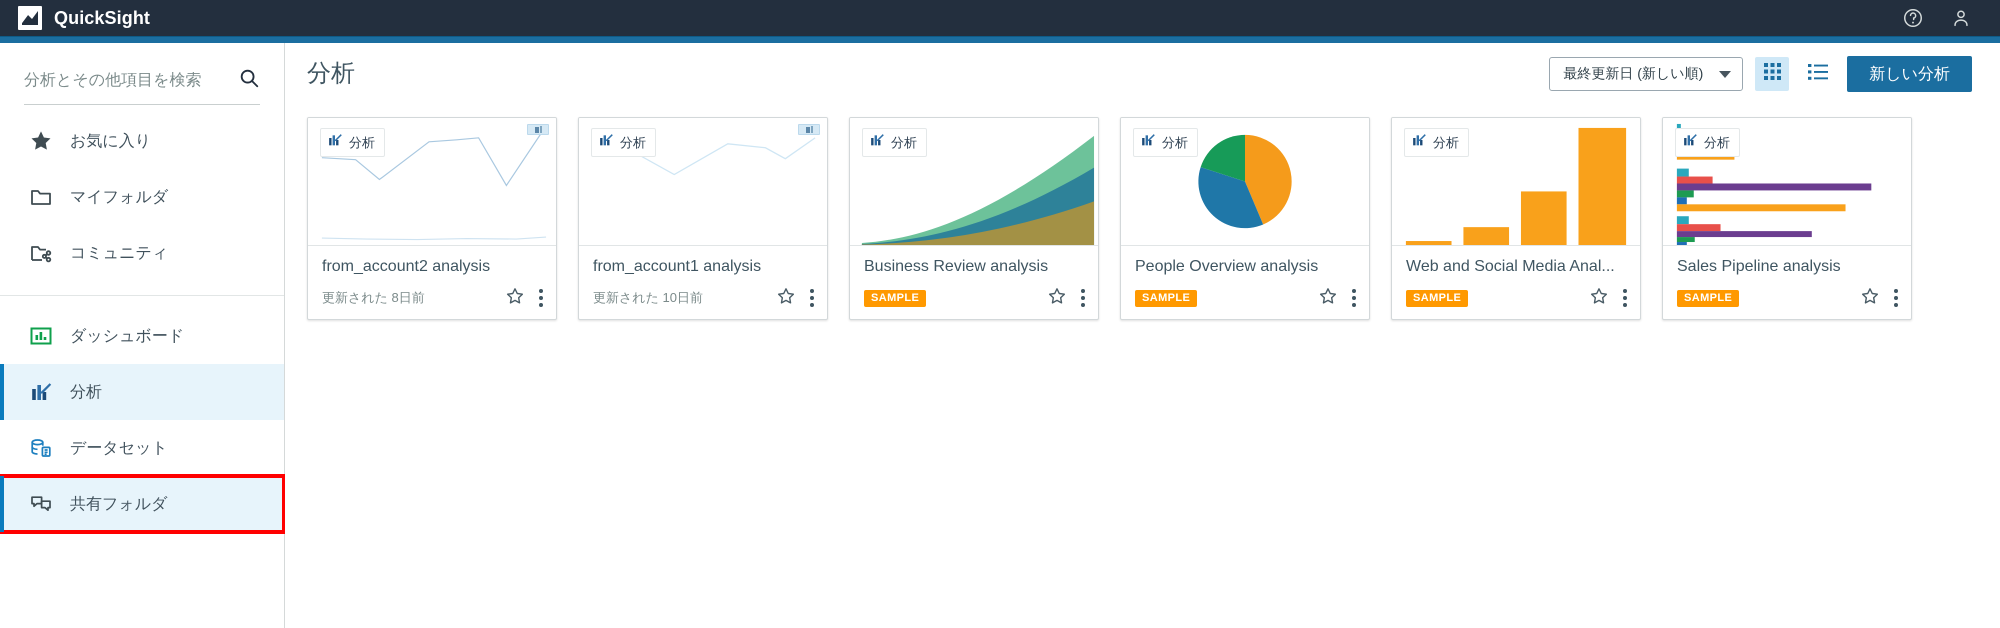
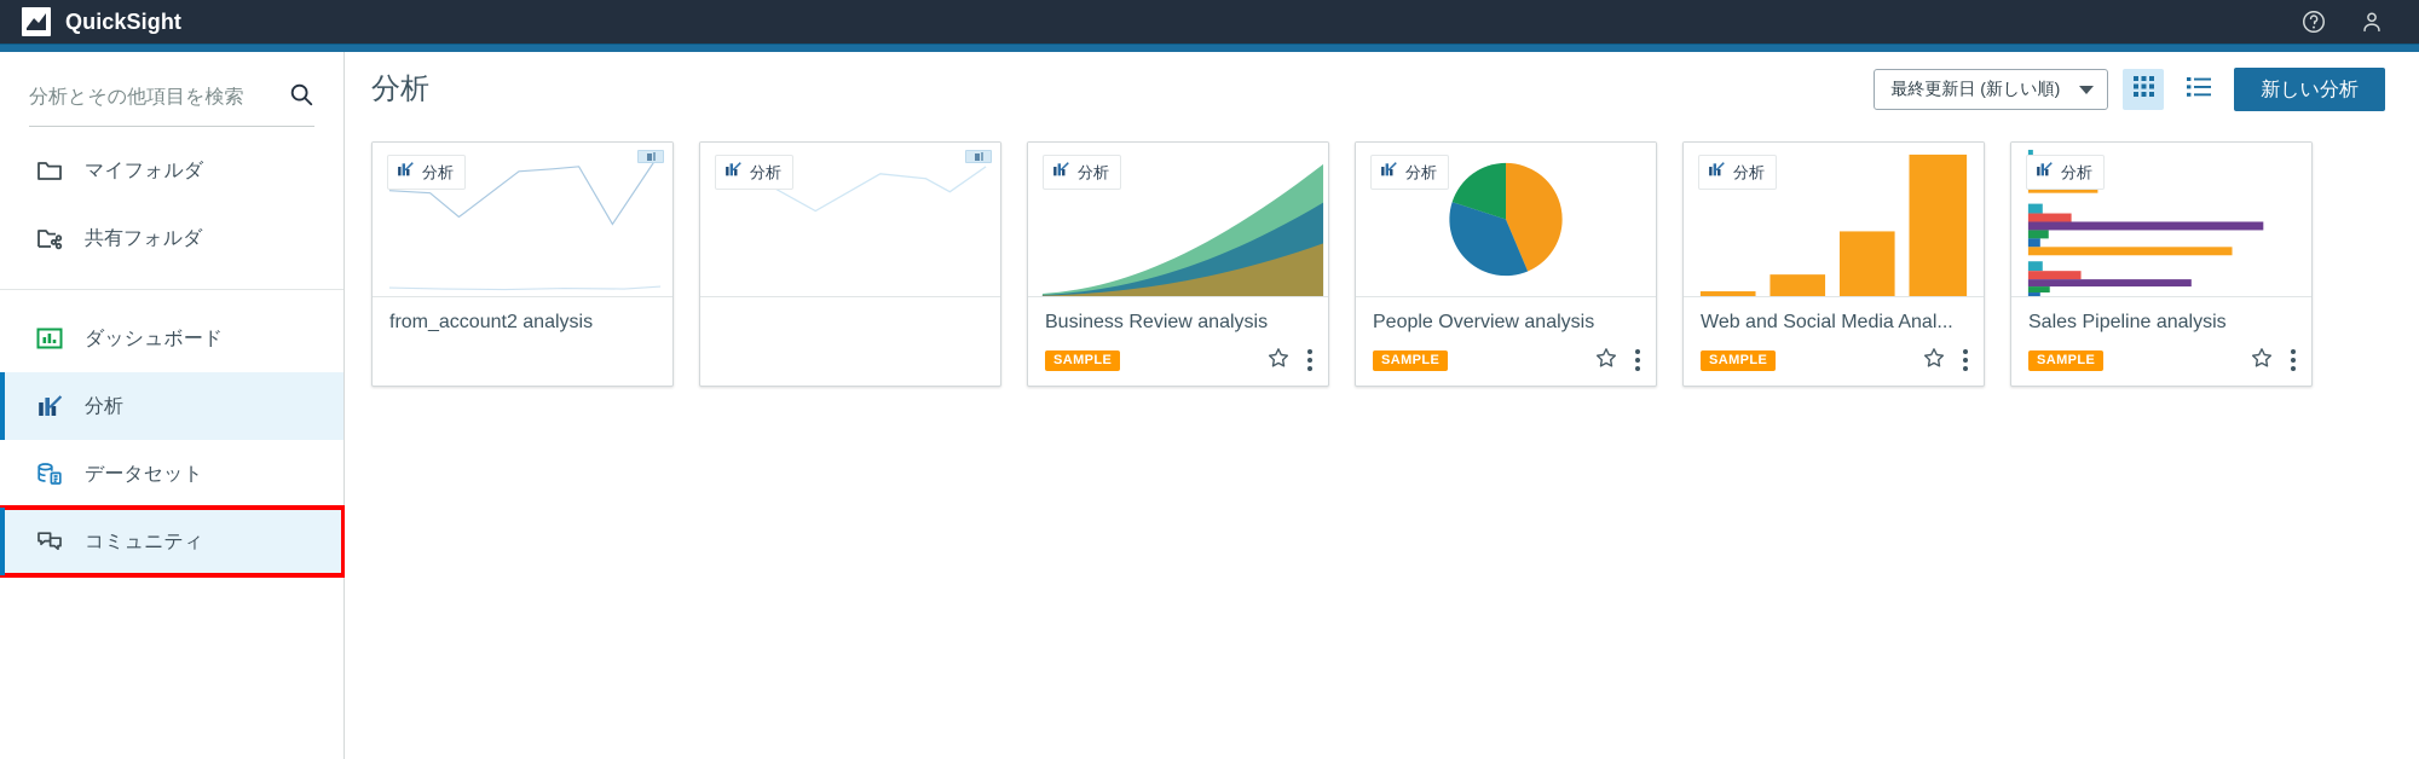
  QuickSight
  分析とその他項目を検索
- お気に入り
  マイフォルダ
- コミュニティ
+ 共有フォルダ
  ダッシュボード
  分析
  データセット
- 共有フォルダ
+ コミュニティ
  分析
  最終更新日 (新しい順)
  新しい分析
  分析
  from_account2 analysis
- 更新された 8日前
  分析
- from_account1 analysis
- 更新された 10日前
  分析
  Business Review analysis
  SAMPLE
  分析
  People Overview analysis
  SAMPLE
  分析
  Web and Social Media Anal...
  SAMPLE
  分析
  Sales Pipeline analysis
  SAMPLE
